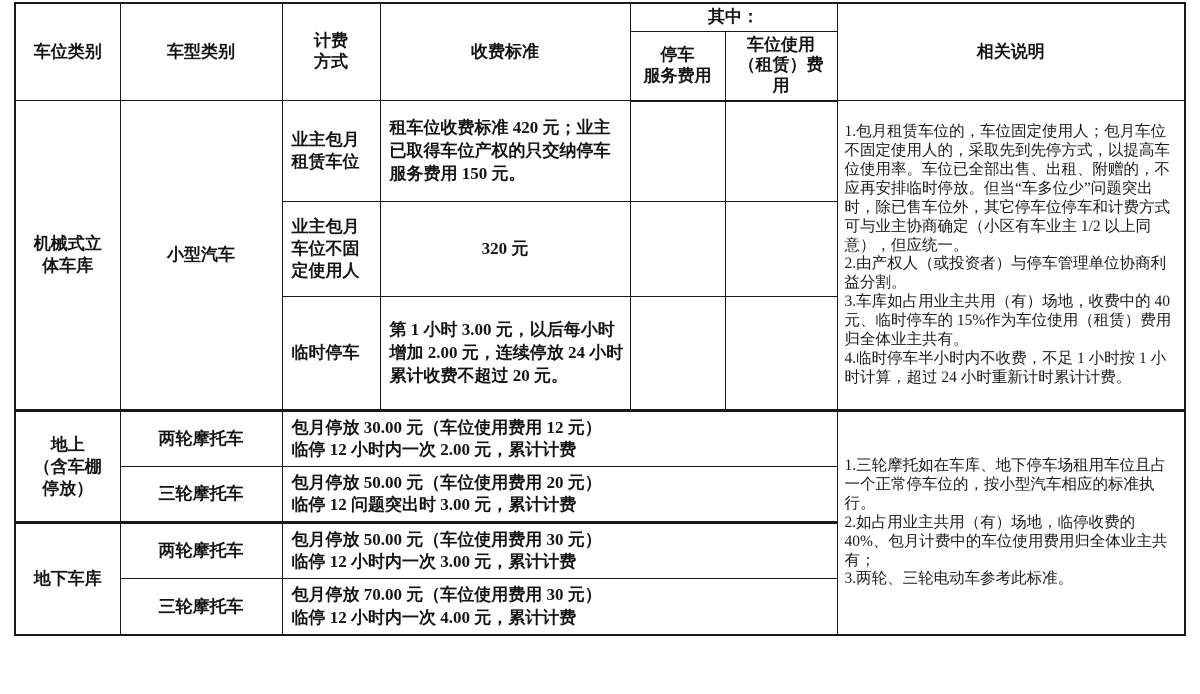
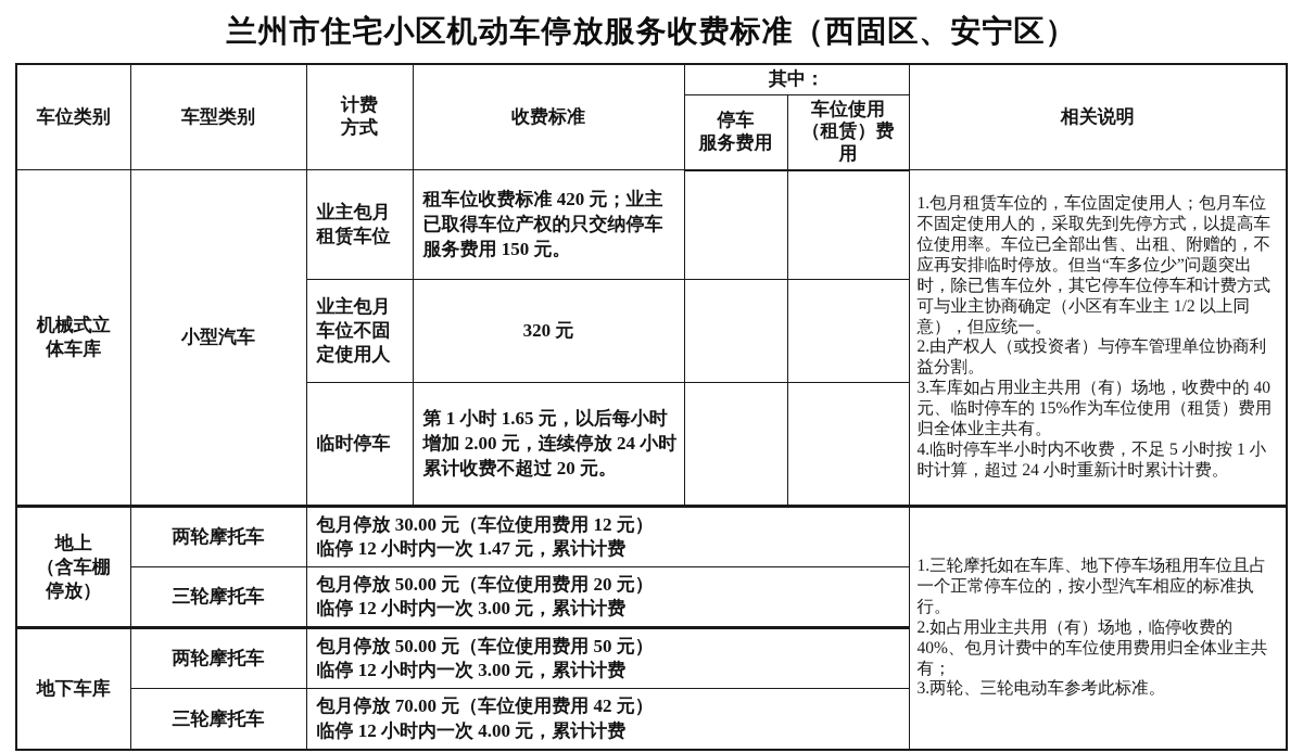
+ 兰州市住宅小区机动车停放服务收费标准（西固区、安宁区）
  车位类别	车型类别	计费 方式	收费标准	其中：	相关说明
  停车 服务费用	车位使用 （租赁）费用
- 机械式立 体车库	小型汽车	业主包月 租赁车位	租车位收费标准 420 元；业主已取得车位产权的只交纳停车服务费用 150 元。			1.包月租赁车位的，车位固定使用人；包月车位不固定使用人的，采取先到先停方式，以提高车位使用率。车位已全部出售、出租、附赠的，不应再安排临时停放。但当“车多位少”问题突出时，除已售车位外，其它停车位停车和计费方式可与业主协商确定（小区有车业主 1/2 以上同意），但应统一。 2.由产权人（或投资者）与停车管理单位协商利益分割。 3.车库如占用业主共用（有）场地，收费中的 40 元、临时停车的 15%作为车位使用（租赁）费用归全体业主共有。 4.临时停车半小时内不收费，不足 1 小时按 1 小时计算，超过 24 小时重新计时累计计费。
+ 机械式立 体车库	小型汽车	业主包月 租赁车位	租车位收费标准 420 元；业主已取得车位产权的只交纳停车服务费用 150 元。			1.包月租赁车位的，车位固定使用人；包月车位不固定使用人的，采取先到先停方式，以提高车位使用率。车位已全部出售、出租、附赠的，不应再安排临时停放。但当“车多位少”问题突出时，除已售车位外，其它停车位停车和计费方式可与业主协商确定（小区有车业主 1/2 以上同意），但应统一。 2.由产权人（或投资者）与停车管理单位协商利益分割。 3.车库如占用业主共用（有）场地，收费中的 40 元、临时停车的 15%作为车位使用（租赁）费用归全体业主共有。 4.临时停车半小时内不收费，不足 5 小时按 1 小时计算，超过 24 小时重新计时累计计费。
  业主包月 车位不固 定使用人	320 元
- 临时停车	第 1 小时 3.00 元，以后每小时增加 2.00 元，连续停放 24 小时累计收费不超过 20 元。
+ 临时停车	第 1 小时 1.65 元，以后每小时增加 2.00 元，连续停放 24 小时累计收费不超过 20 元。
- 地上 （含车棚 停放）	两轮摩托车	包月停放 30.00 元（车位使用费用 12 元） 临停 12 小时内一次 2.00 元，累计计费	1.三轮摩托如在车库、地下停车场租用车位且占一个正常停车位的，按小型汽车相应的标准执行。 2.如占用业主共用（有）场地，临停收费的 40%、包月计费中的车位使用费用归全体业主共有； 3.两轮、三轮电动车参考此标准。
+ 地上 （含车棚 停放）	两轮摩托车	包月停放 30.00 元（车位使用费用 12 元） 临停 12 小时内一次 1.47 元，累计计费	1.三轮摩托如在车库、地下停车场租用车位且占一个正常停车位的，按小型汽车相应的标准执行。 2.如占用业主共用（有）场地，临停收费的 40%、包月计费中的车位使用费用归全体业主共有； 3.两轮、三轮电动车参考此标准。
- 三轮摩托车	包月停放 50.00 元（车位使用费用 20 元） 临停 12 问题突出时 3.00 元，累计计费
+ 三轮摩托车	包月停放 50.00 元（车位使用费用 20 元） 临停 12 小时内一次 3.00 元，累计计费
- 地下车库	两轮摩托车	包月停放 50.00 元（车位使用费用 30 元） 临停 12 小时内一次 3.00 元，累计计费
+ 地下车库	两轮摩托车	包月停放 50.00 元（车位使用费用 50 元） 临停 12 小时内一次 3.00 元，累计计费
- 三轮摩托车	包月停放 70.00 元（车位使用费用 30 元） 临停 12 小时内一次 4.00 元，累计计费
+ 三轮摩托车	包月停放 70.00 元（车位使用费用 42 元） 临停 12 小时内一次 4.00 元，累计计费
